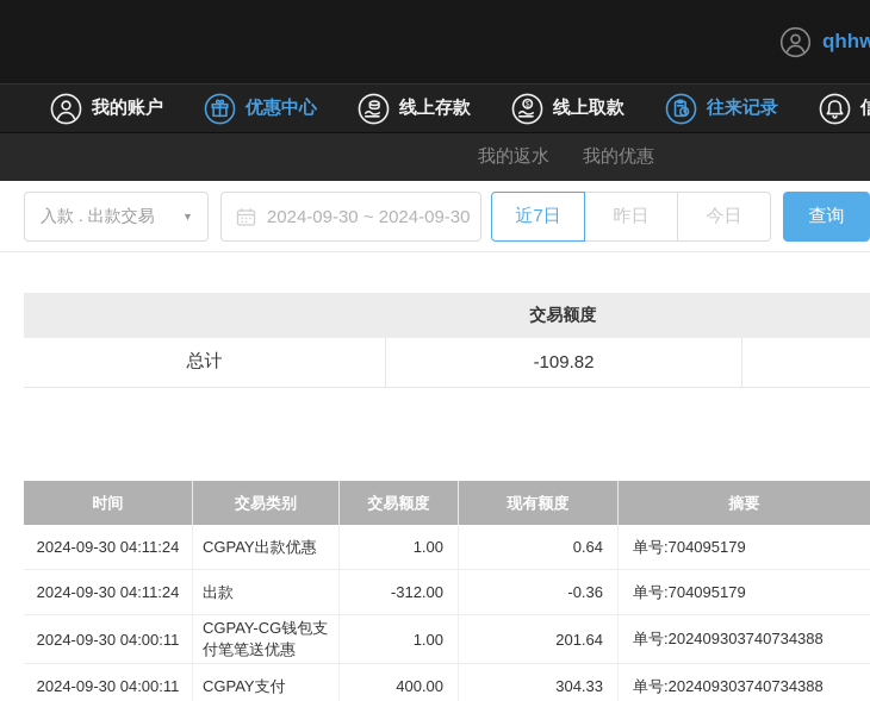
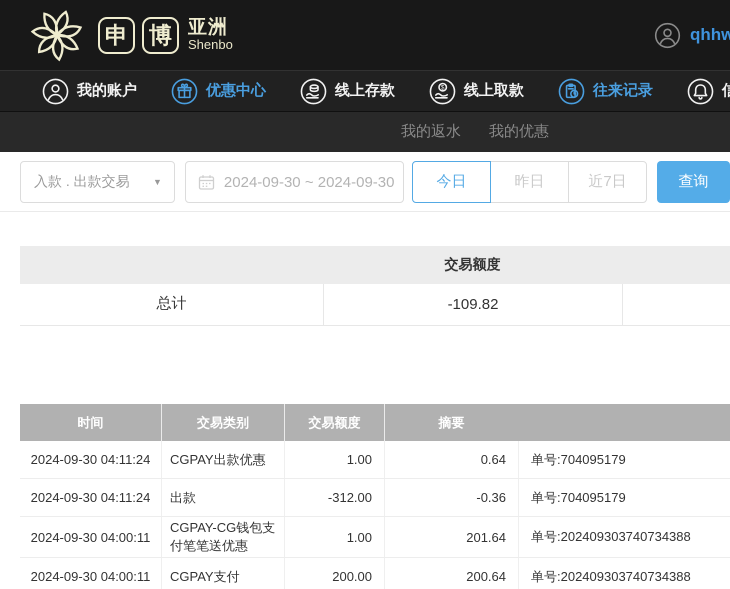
+ 申
+ 博
+ 亚洲
+ Shenbo
  qhhw
  我的账户
  优惠中心
  线上存款
  线上取款
  往来记录
  我的返水
  我的优惠
  入款 . 出款交易
  ▼
  2024-09-30 ~ 2024-09-30
- 近7日
+ 今日
  昨日
- 今日
+ 近7日
  查询
  交易额度
  总计
  -109.82
  时间
  交易类别
  交易额度
- 现有额度
  摘要
  2024-09-30 04:11:24
  CGPAY出款优惠
  1.00
  0.64
  单号:704095179
  2024-09-30 04:11:24
  出款
  -312.00
  -0.36
  单号:704095179
  2024-09-30 04:00:11
  CGPAY-CG钱包支付笔笔送优惠
  1.00
  201.64
  单号:202409303740734388
  2024-09-30 04:00:11
  CGPAY支付
- 400.00
+ 200.00
- 304.33
+ 200.64
  单号:202409303740734388
